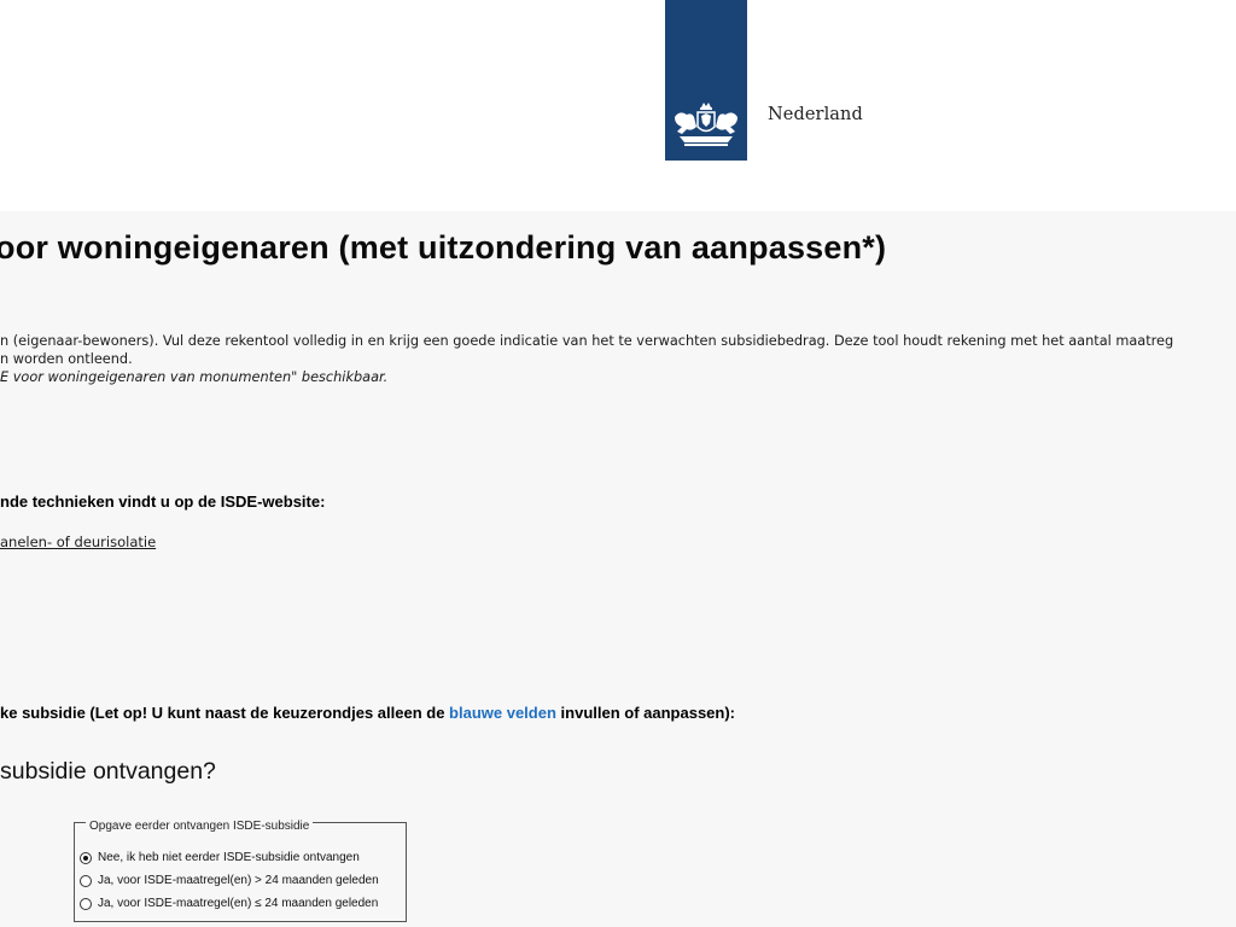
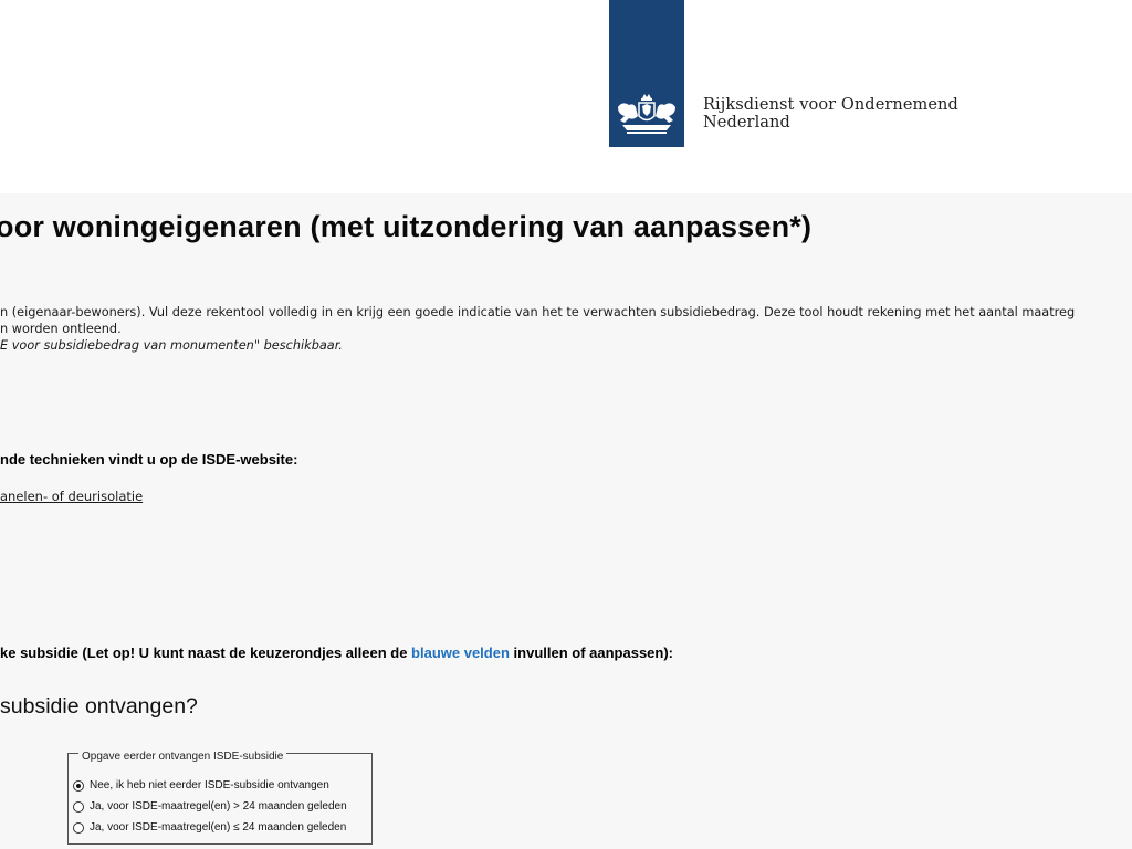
+ Rijksdienst voor Ondernemend
  Nederland
  oor woningeigenaren (met uitzondering van aanpassen*)
  n (eigenaar-bewoners). Vul deze rekentool volledig in en krijg een goede indicatie van het te verwachten subsidiebedrag. Deze tool houdt rekening met het aantal maatreg
  n worden ontleend.
- E voor woningeigenaren van monumenten" beschikbaar.
+ E voor subsidiebedrag van monumenten" beschikbaar.
  nde technieken vindt u op de ISDE-website:
  anelen- of deurisolatie
  ke subsidie (Let op! U kunt naast de keuzerondjes alleen de blauwe velden invullen of aanpassen):
  subsidie ontvangen?
  Opgave eerder ontvangen ISDE-subsidie
  Nee, ik heb niet eerder ISDE-subsidie ontvangen
  Ja, voor ISDE-maatregel(en) > 24 maanden geleden
  Ja, voor ISDE-maatregel(en) ≤ 24 maanden geleden
